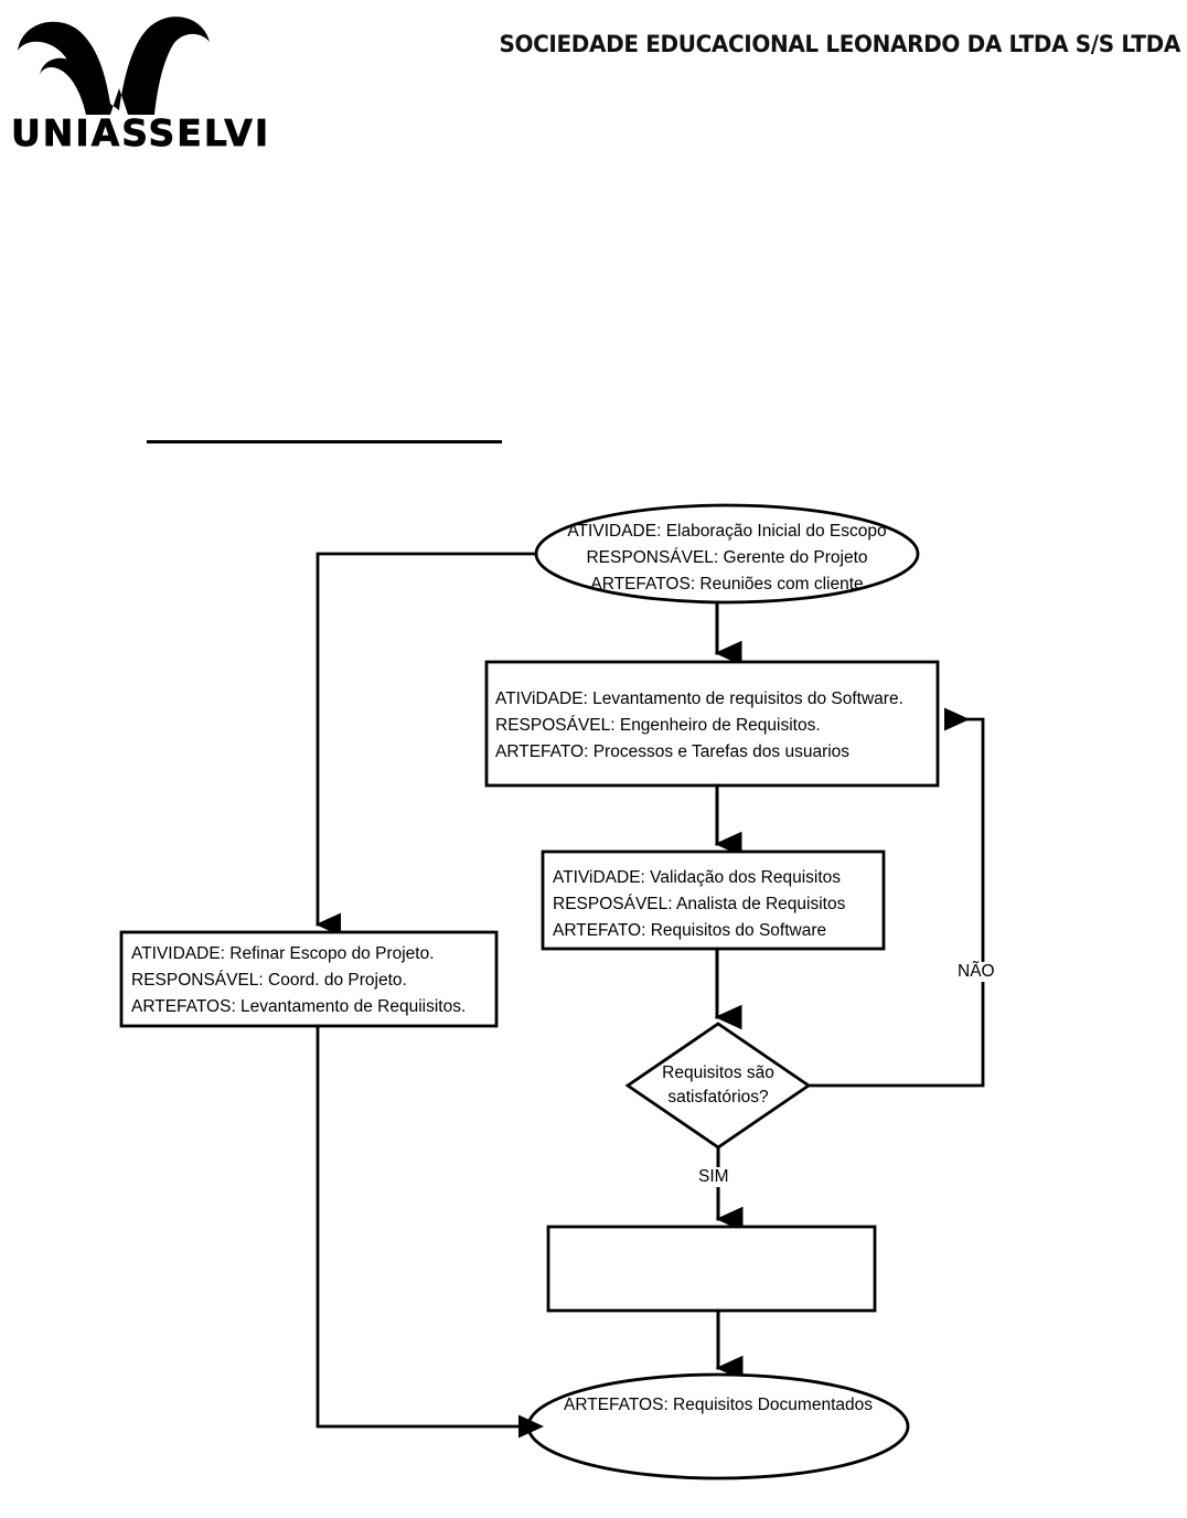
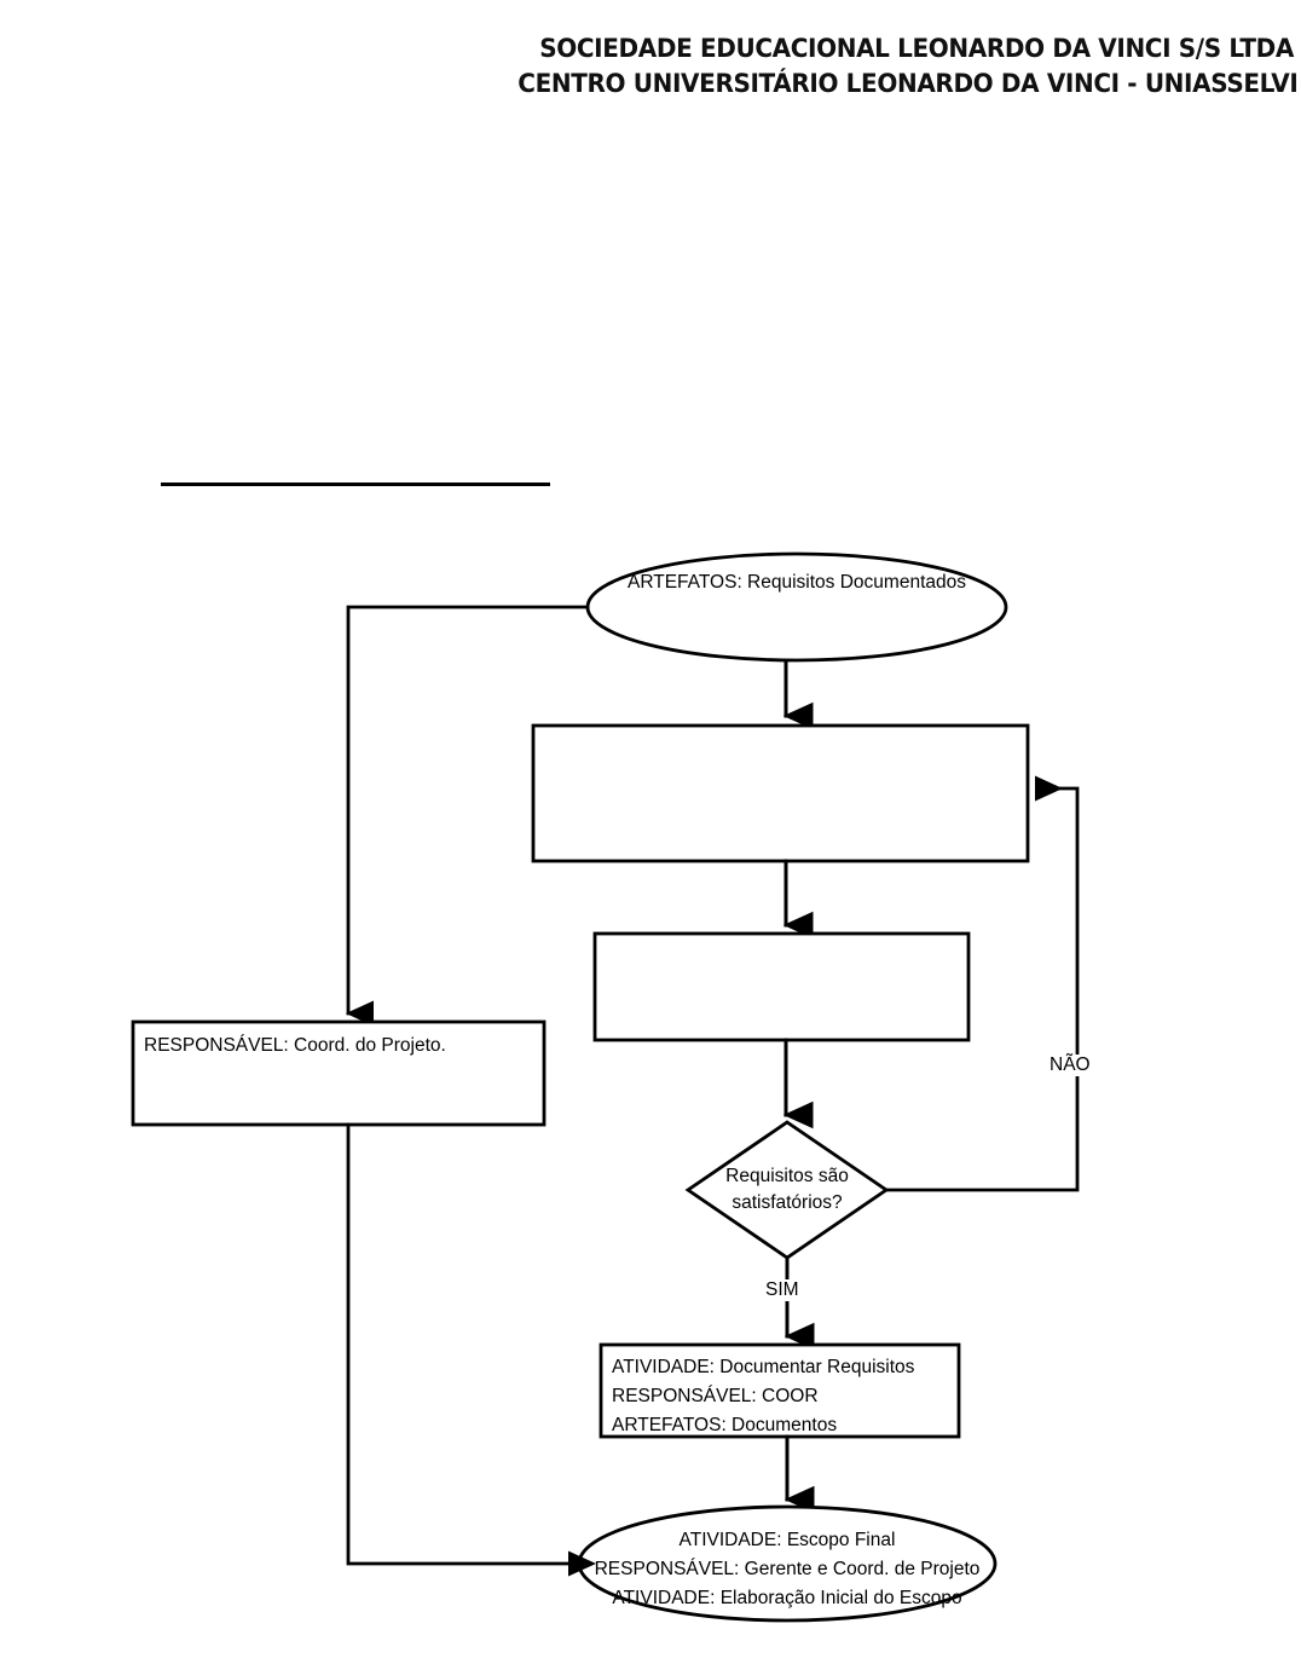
- UNIASSELVI
- SOCIEDADE EDUCACIONAL LEONARDO DA LTDA S/S LTDA
+ SOCIEDADE EDUCACIONAL LEONARDO DA VINCI S/S LTDA
+ CENTRO UNIVERSITÁRIO LEONARDO DA VINCI - UNIASSELVI
- ATIVIDADE: Elaboração Inicial do Escopo
+ ARTEFATOS: Requisitos Documentados
- RESPONSÁVEL: Gerente do Projeto
- ARTEFATOS: Reuniões com cliente
- ATIViDADE: Levantamento de requisitos do Software.
- RESPOSÁVEL: Engenheiro de Requisitos.
- ARTEFATO: Processos e Tarefas dos usuarios
- ATIViDADE: Validação dos Requisitos
- RESPOSÁVEL: Analista de Requisitos
- ARTEFATO: Requisitos do Software
- ATIVIDADE: Refinar Escopo do Projeto.
  RESPONSÁVEL: Coord. do Projeto.
- ARTEFATOS: Levantamento de Requiisitos.
  Requisitos são
  satisfatórios?
+ ATIVIDADE: Documentar Requisitos
+ RESPONSÁVEL: COOR
+ ARTEFATOS: Documentos
+ ATIVIDADE: Escopo Final
+ RESPONSÁVEL: Gerente e Coord. de Projeto
- ARTEFATOS: Requisitos Documentados
+ ATIVIDADE: Elaboração Inicial do Escopo
  NÃO
  SIM
